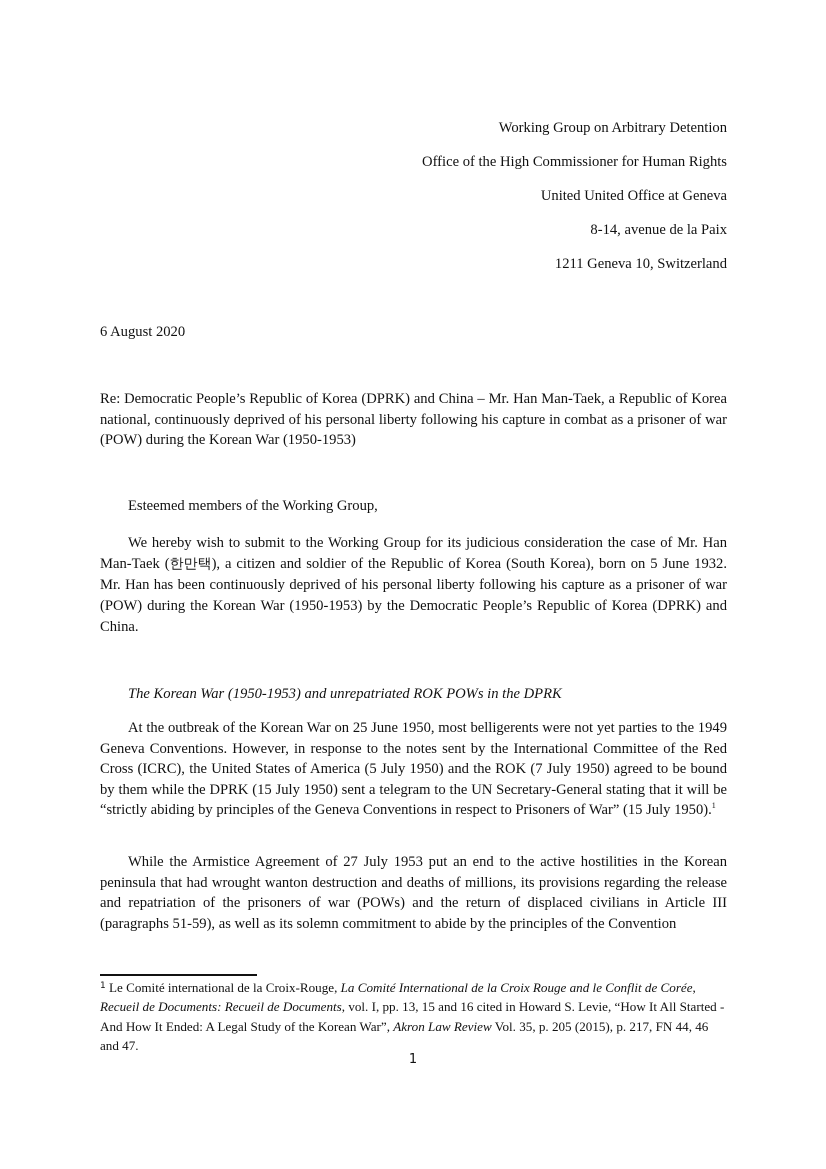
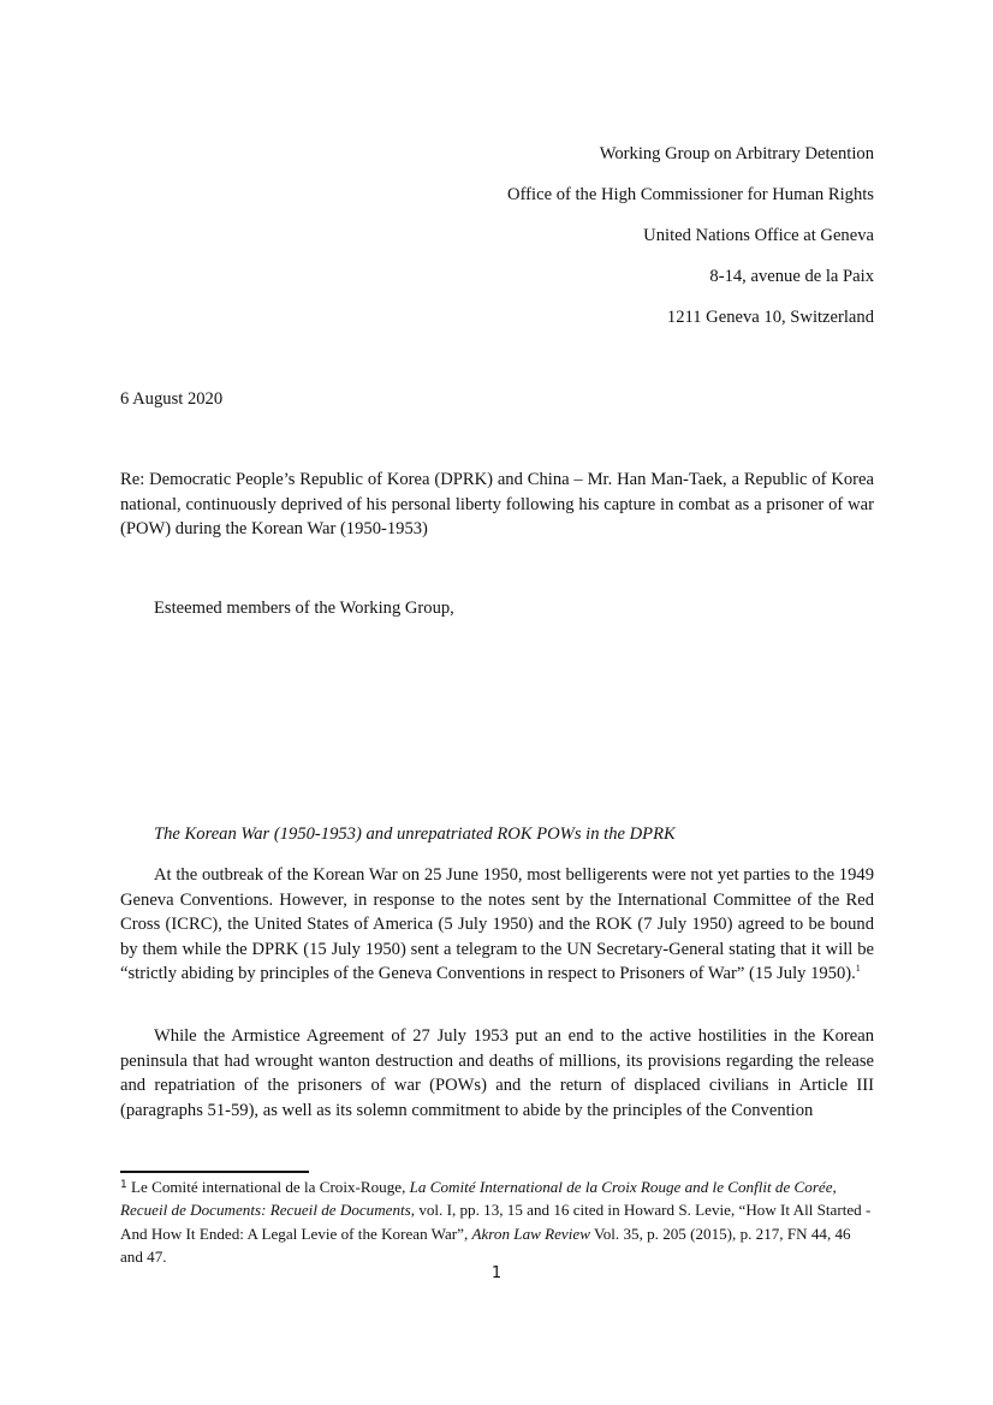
  Working Group on Arbitrary Detention
  Office of the High Commissioner for Human Rights
- United United Office at Geneva
+ United Nations Office at Geneva
  8-14, avenue de la Paix
  1211 Geneva 10, Switzerland
  6 August 2020
  Re: Democratic People’s Republic of Korea (DPRK) and China – Mr. Han Man-Taek, a Republic of Korea national, continuously deprived of his personal liberty following his capture in combat as a prisoner of war (POW) during the Korean War (1950-1953)
  Esteemed members of the Working Group,
- We hereby wish to submit to the Working Group for its judicious consideration the case of Mr. Han Man-Taek (한만택), a citizen and soldier of the Republic of Korea (South Korea), born on 5 June 1932. Mr. Han has been continuously deprived of his personal liberty following his capture as a prisoner of war (POW) during the Korean War (1950-1953) by the Democratic People’s Republic of Korea (DPRK) and China.
  The Korean War (1950-1953) and unrepatriated ROK POWs in the DPRK
  At the outbreak of the Korean War on 25 June 1950, most belligerents were not yet parties to the 1949 Geneva Conventions. However, in response to the notes sent by the International Committee of the Red Cross (ICRC), the United States of America (5 July 1950) and the ROK (7 July 1950) agreed to be bound by them while the DPRK (15 July 1950) sent a telegram to the UN Secretary-General stating that it will be “strictly abiding by principles of the Geneva Conventions in respect to Prisoners of War” (15 July 1950).1
  While the Armistice Agreement of 27 July 1953 put an end to the active hostilities in the Korean peninsula that had wrought wanton destruction and deaths of millions, its provisions regarding the release and repatriation of the prisoners of war (POWs) and the return of displaced civilians in Article III (paragraphs 51-59), as well as its solemn commitment to abide by the principles of the Convention
- 1 Le Comité international de la Croix-Rouge, La Comité International de la Croix Rouge and le Conflit de Corée, Recueil de Documents: Recueil de Documents, vol. I, pp. 13, 15 and 16 cited in Howard S. Levie, “How It All Started - And How It Ended: A Legal Study of the Korean War”, Akron Law Review Vol. 35, p. 205 (2015), p. 217, FN 44, 46 and 47.
+ 1 Le Comité international de la Croix-Rouge, La Comité International de la Croix Rouge and le Conflit de Corée, Recueil de Documents: Recueil de Documents, vol. I, pp. 13, 15 and 16 cited in Howard S. Levie, “How It All Started - And How It Ended: A Legal Levie of the Korean War”, Akron Law Review Vol. 35, p. 205 (2015), p. 217, FN 44, 46 and 47.
  1
